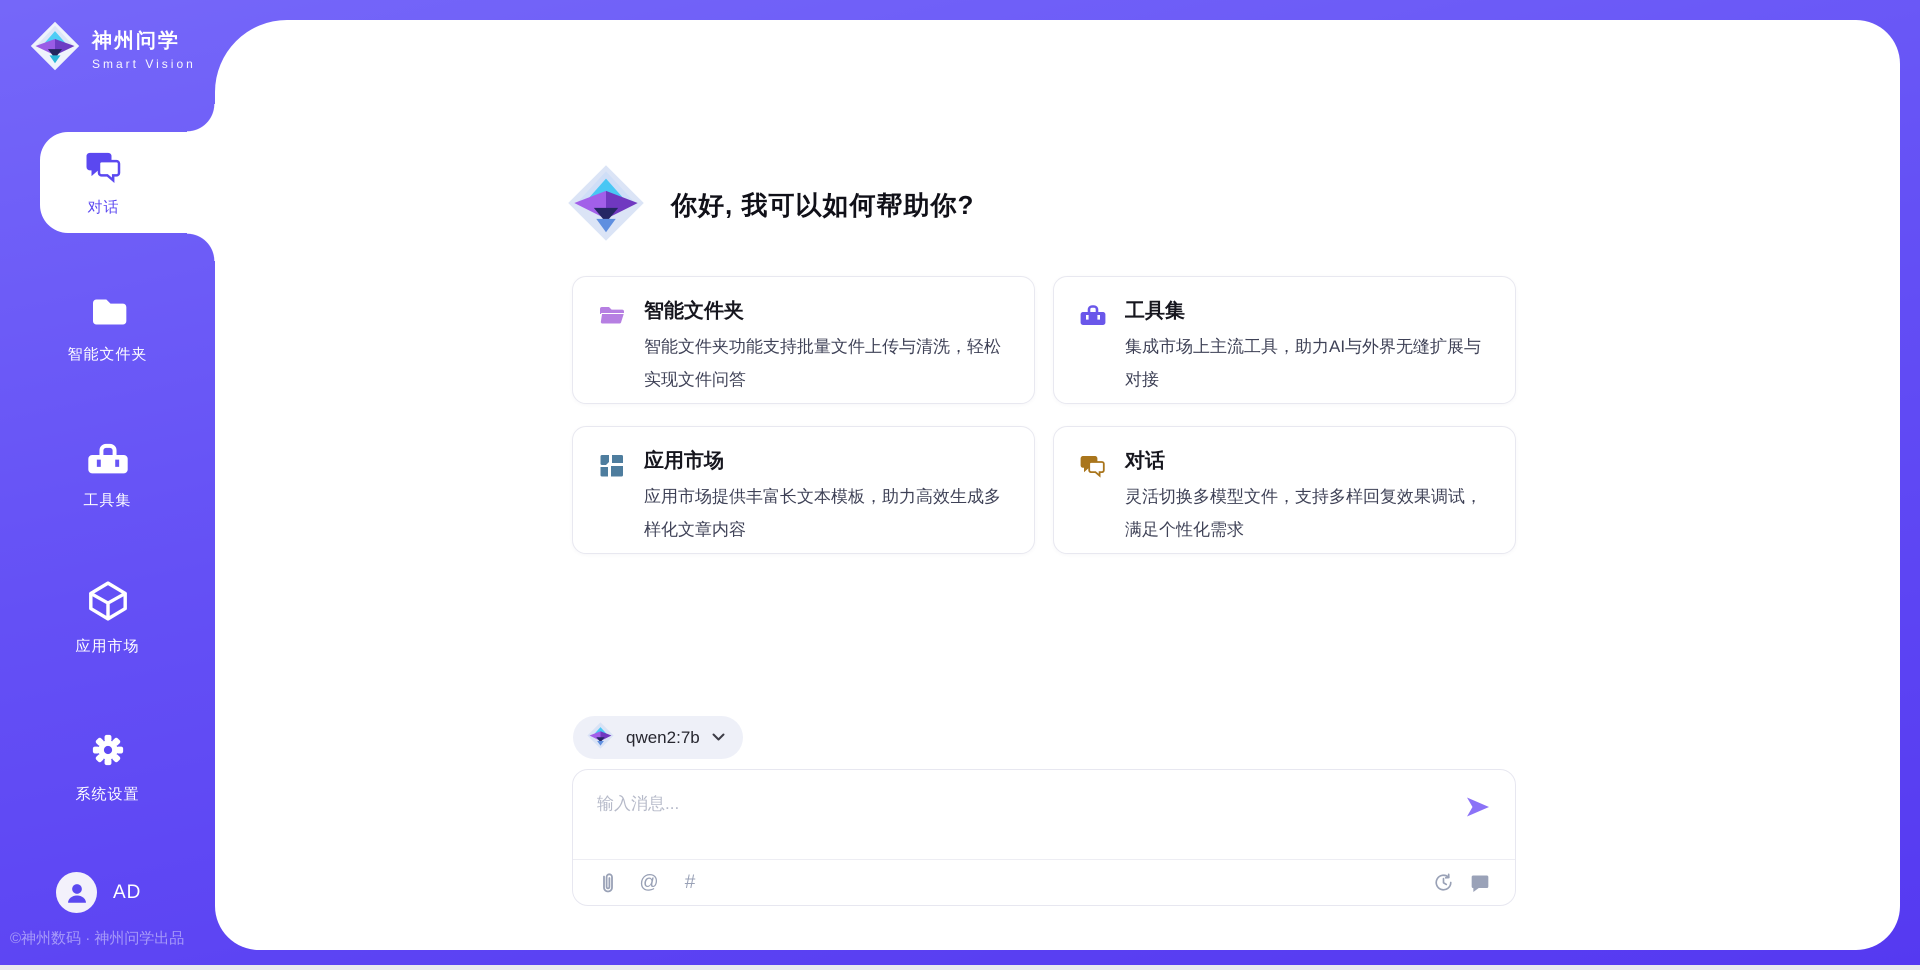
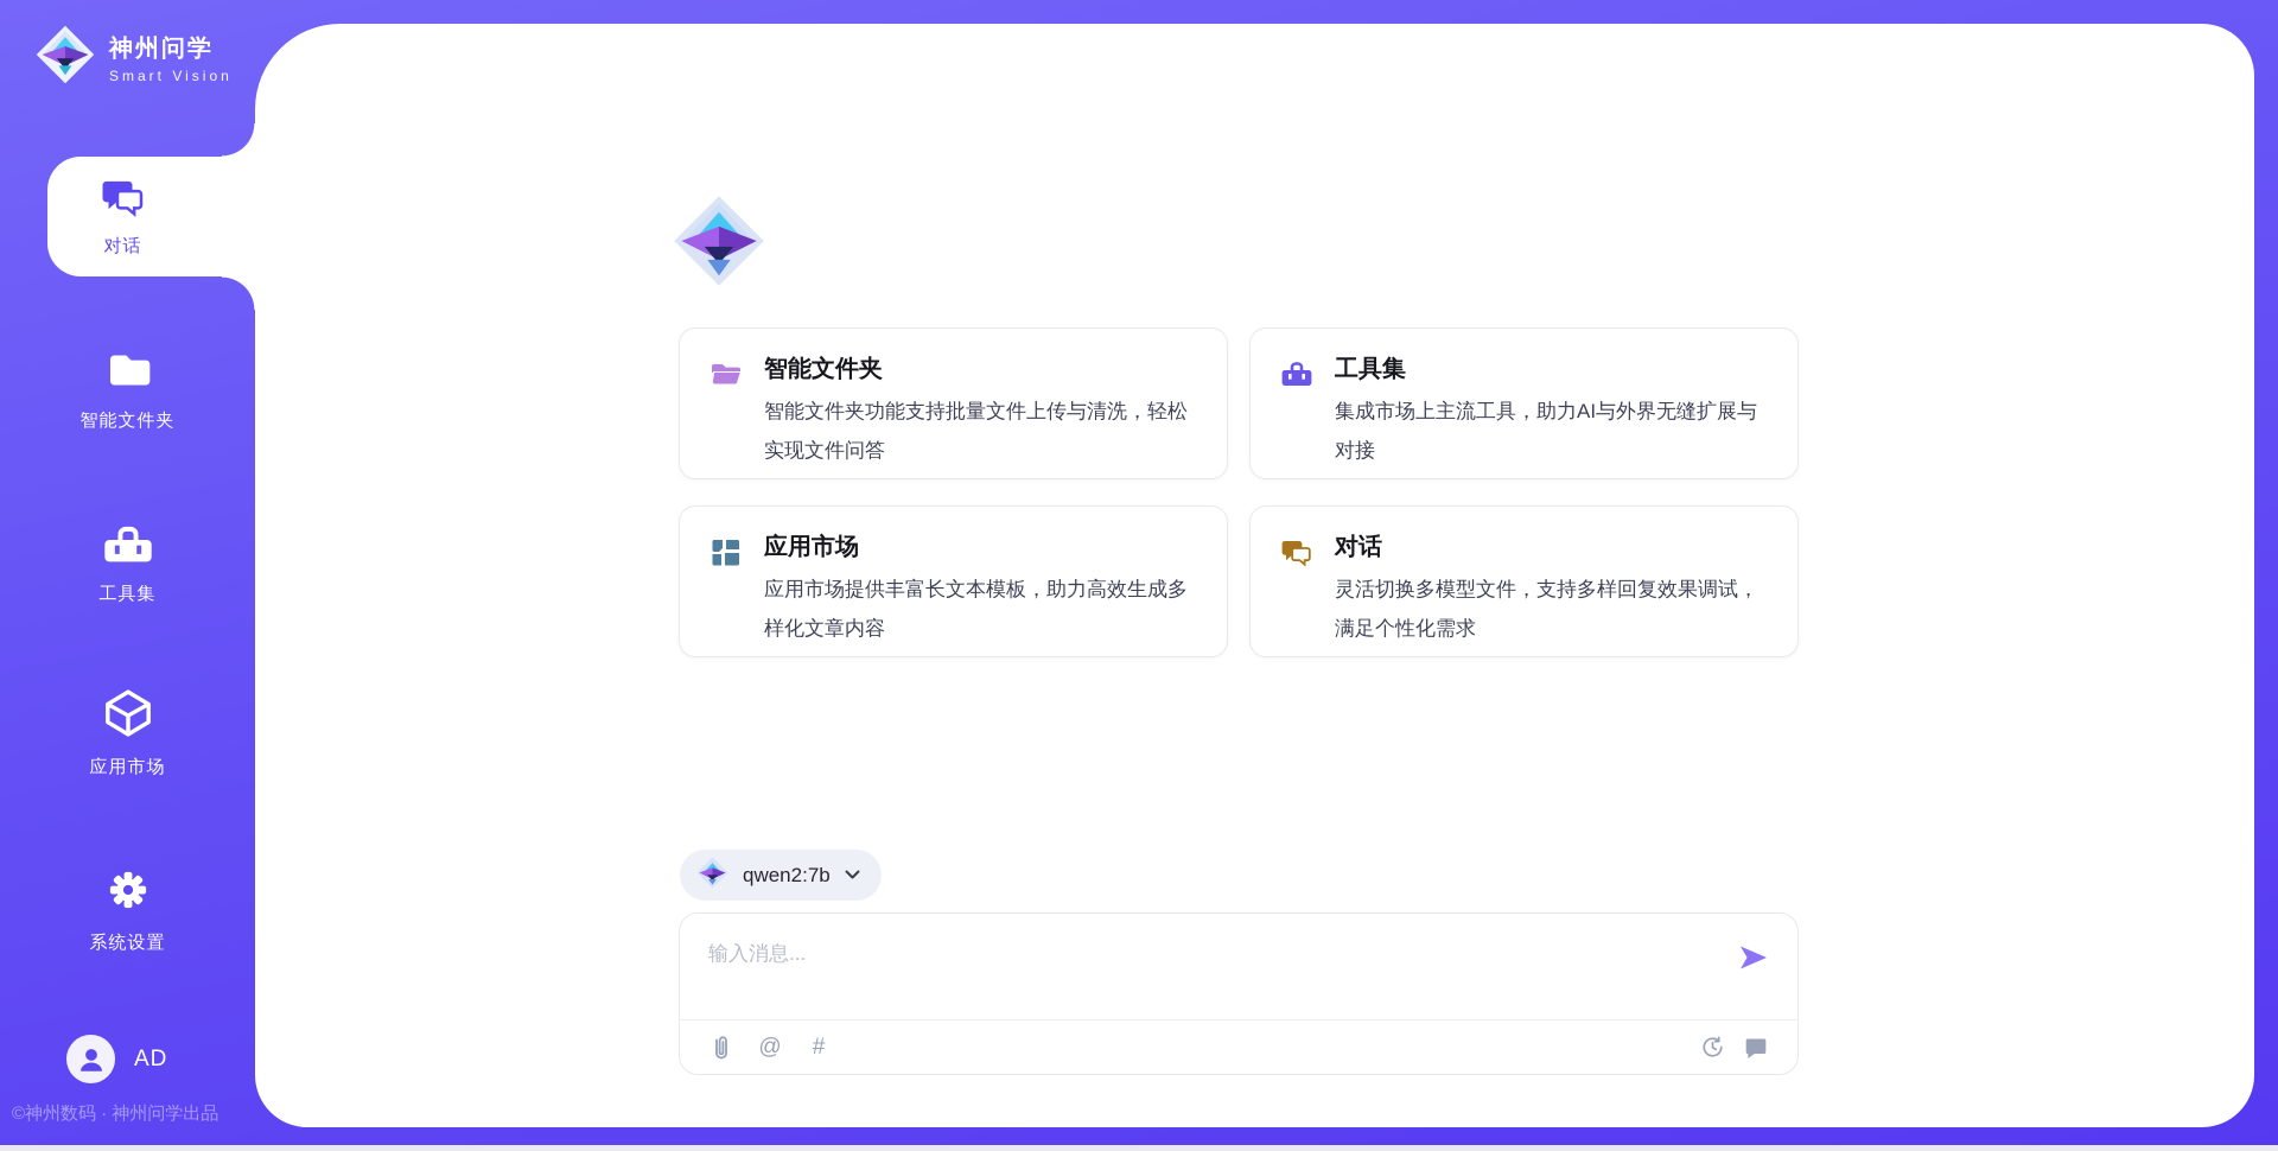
  神州问学
  Smart Vision
  对话
  智能文件夹
  工具集
  应用市场
  系统设置
  AD
  ©神州数码 · 神州问学出品
- 你好, 我可以如何帮助你?
  智能文件夹
  智能文件夹功能支持批量文件上传与清洗，轻松实现文件问答
  工具集
  集成市场上主流工具，助力AI与外界无缝扩展与对接
  应用市场
  应用市场提供丰富长文本模板，助力高效生成多样化文章内容
  对话
  灵活切换多模型文件，支持多样回复效果调试，满足个性化需求
  qwen2:7b
  输入消息...
  @
  #
